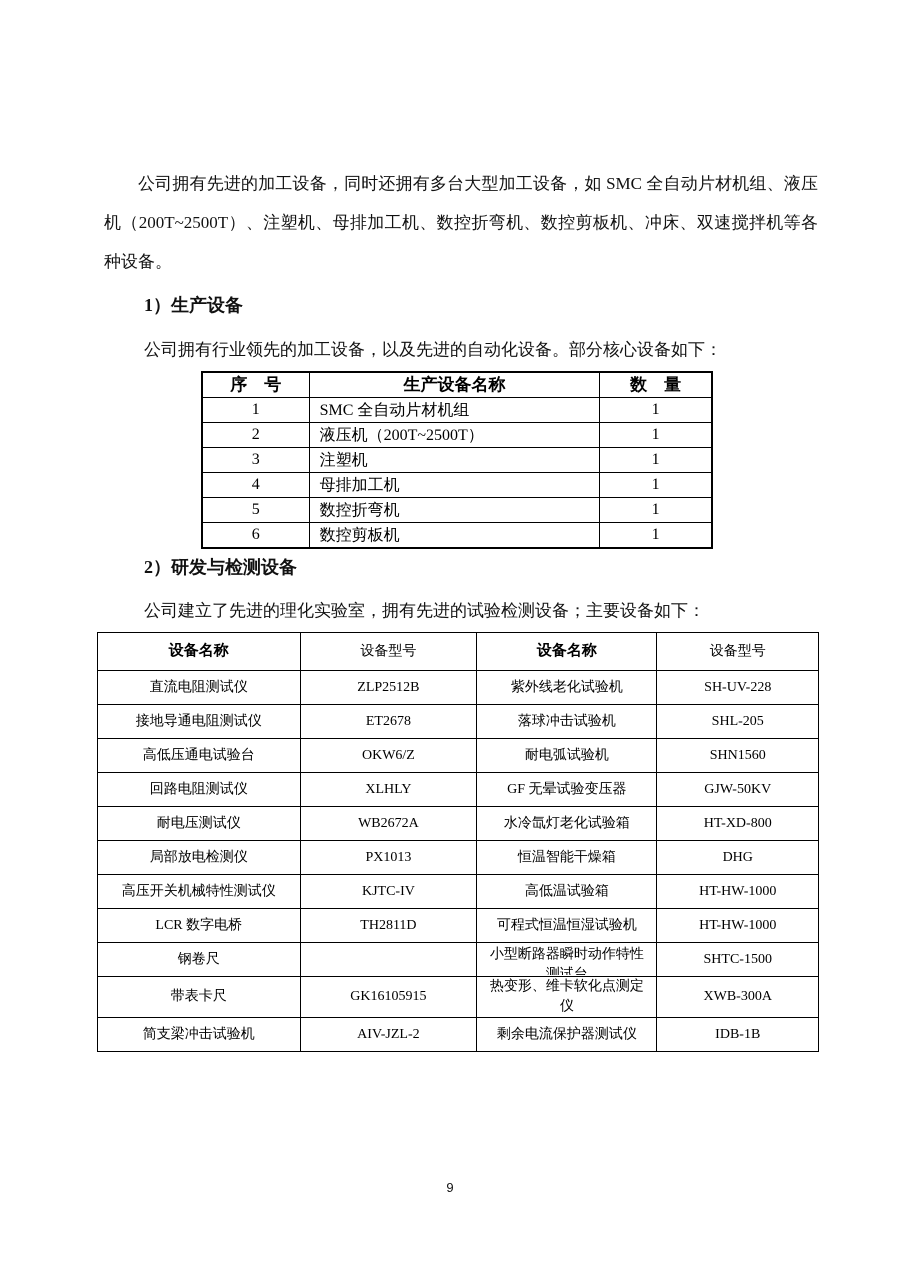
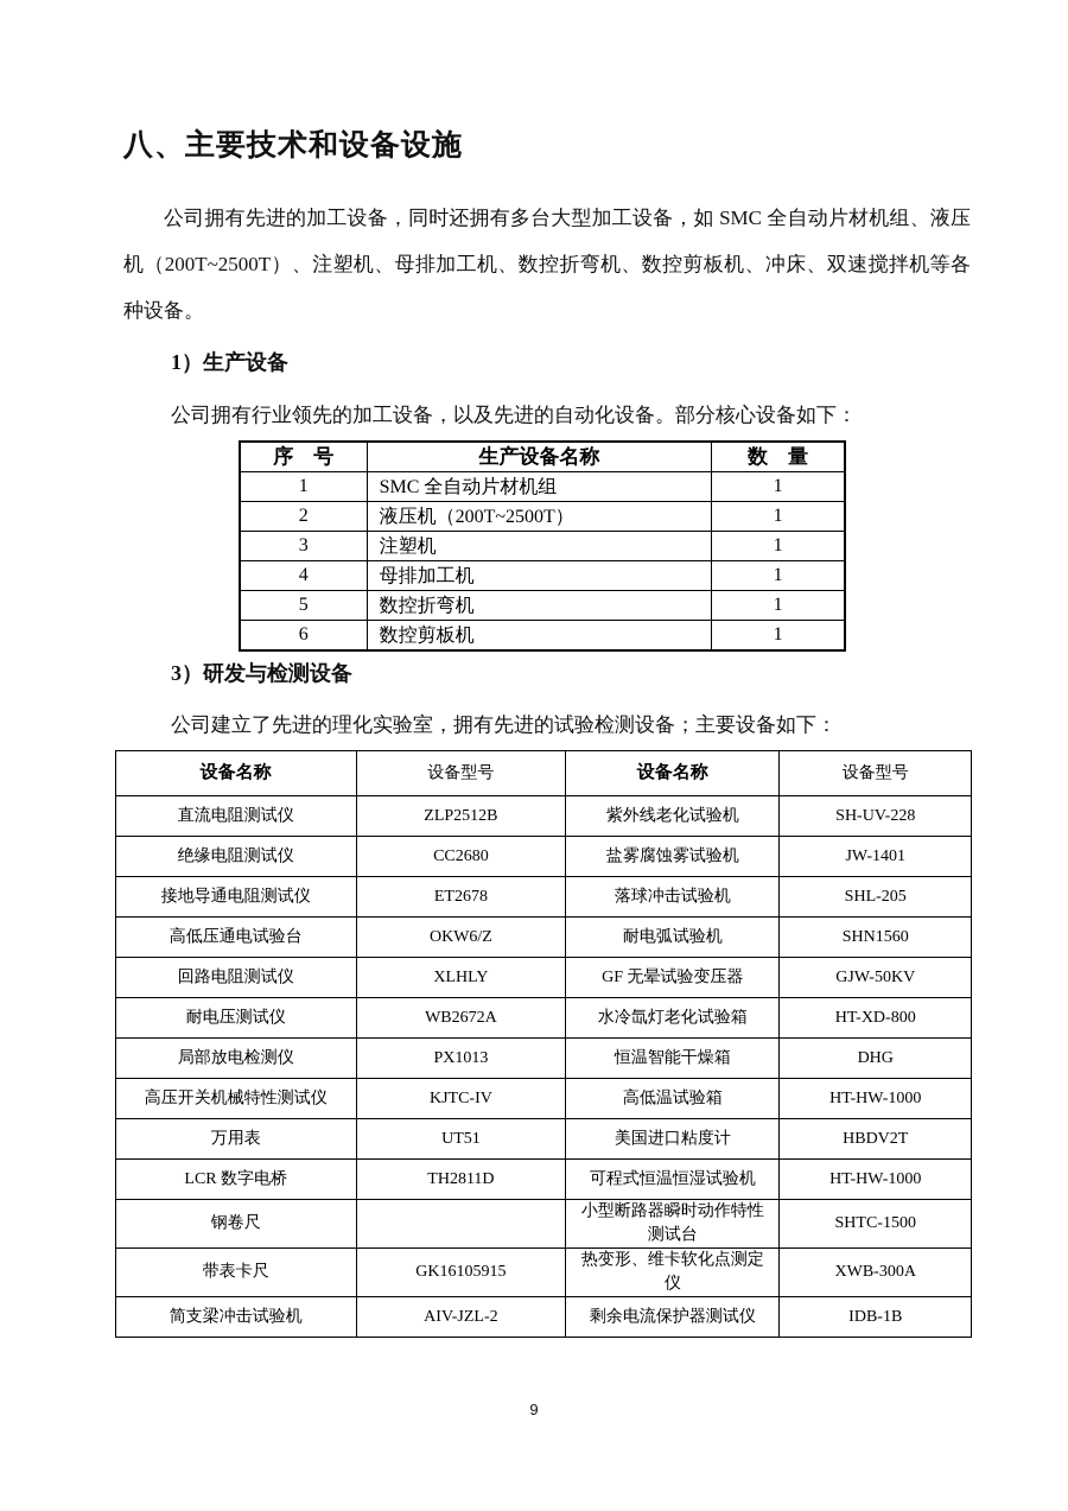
+ 八、主要技术和设备设施
  公司拥有先进的加工设备，同时还拥有多台大型加工设备，如 SMC 全自动片材机组、液压机（200T~2500T）、注塑机、母排加工机、数控折弯机、数控剪板机、冲床、双速搅拌机等各种设备。
  1）生产设备
  公司拥有行业领先的加工设备，以及先进的自动化设备。部分核心设备如下：
  序 号	生产设备名称	数 量
  1	SMC 全自动片材机组	1
  2	液压机（200T~2500T）	1
  3	注塑机	1
  4	母排加工机	1
  5	数控折弯机	1
  6	数控剪板机	1
- 2）研发与检测设备
+ 3）研发与检测设备
  公司建立了先进的理化实验室，拥有先进的试验检测设备；主要设备如下：
  设备名称	设备型号	设备名称	设备型号
  直流电阻测试仪	ZLP2512B	紫外线老化试验机	SH-UV-228
+ 绝缘电阻测试仪	CC2680	盐雾腐蚀雾试验机	JW-1401
  接地导通电阻测试仪	ET2678	落球冲击试验机	SHL-205
  高低压通电试验台	OKW6/Z	耐电弧试验机	SHN1560
  回路电阻测试仪	XLHLY	GF 无晕试验变压器	GJW-50KV
  耐电压测试仪	WB2672A	水冷氙灯老化试验箱	HT-XD-800
  局部放电检测仪	PX1013	恒温智能干燥箱	DHG
  高压开关机械特性测试仪	KJTC-IV	高低温试验箱	HT-HW-1000
+ 万用表	UT51	美国进口粘度计	HBDV2T
  LCR 数字电桥	TH2811D	可程式恒温恒湿试验机	HT-HW-1000
  钢卷尺		小型断路器瞬时动作特性测试台	SHTC-1500
  带表卡尺	GK16105915	热变形、维卡软化点测定仪	XWB-300A
  简支梁冲击试验机	AIV-JZL-2	剩余电流保护器测试仪	IDB-1B
  9
